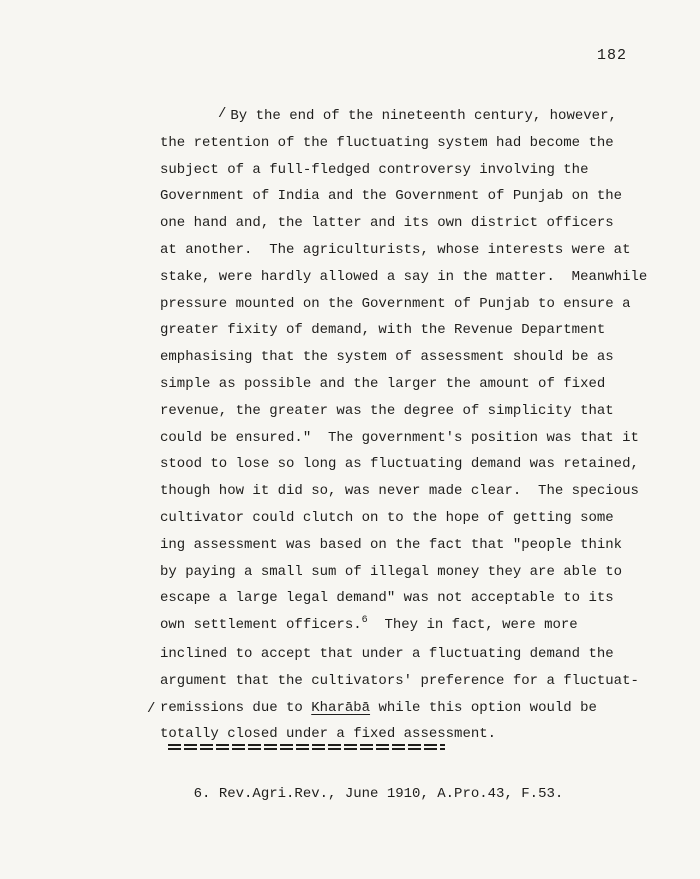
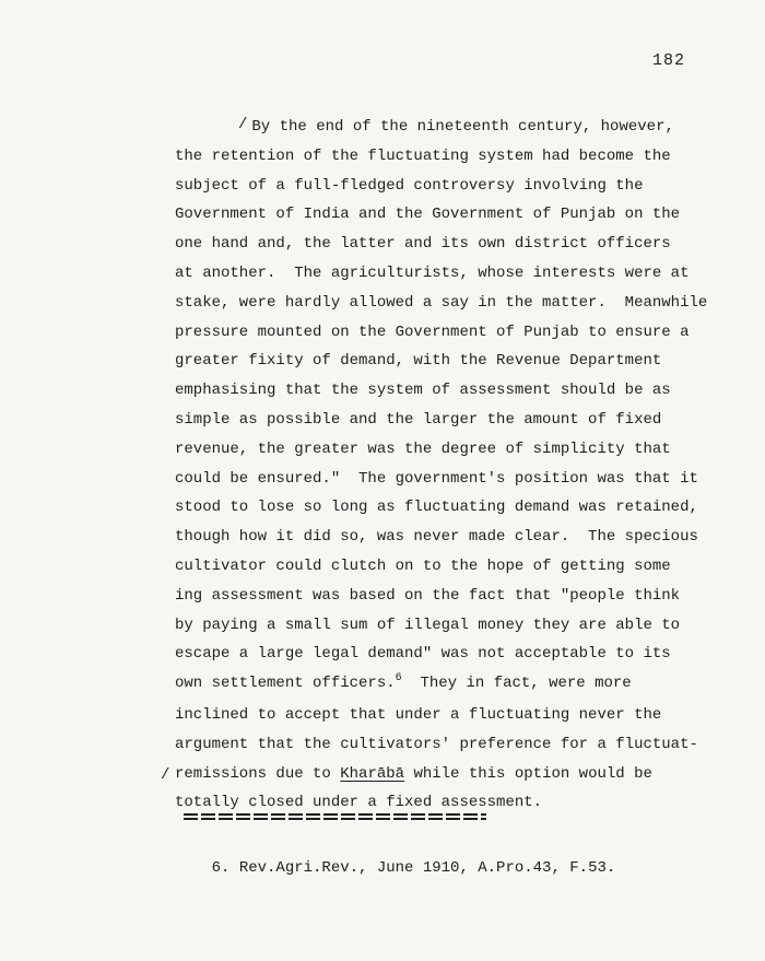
  182
  / By the end of the nineteenth century, however,
  the retention of the fluctuating system had become the
  subject of a full-fledged controversy involving the
  Government of India and the Government of Punjab on the
  one hand and, the latter and its own district officers
  at another. The agriculturists, whose interests were at
  stake, were hardly allowed a say in the matter. Meanwhile
  pressure mounted on the Government of Punjab to ensure a
  greater fixity of demand, with the Revenue Department
  emphasising that the system of assessment should be as
  simple as possible and the larger the amount of fixed
  revenue, the greater was the degree of simplicity that
  could be ensured." The government's position was that it
  stood to lose so long as fluctuating demand was retained,
  though how it did so, was never made clear. The specious
  cultivator could clutch on to the hope of getting some
  ing assessment was based on the fact that "people think
  by paying a small sum of illegal money they are able to
  escape a large legal demand" was not acceptable to its
  own settlement officers.6 They in fact, were more
- inclined to accept that under a fluctuating demand the
+ inclined to accept that under a fluctuating never the
  argument that the cultivators' preference for a fluctuat-
  /
  remissions due to Kharābā while this option would be
  totally closed under a fixed assessment.
  6. Rev.Agri.Rev., June 1910, A.Pro.43, F.53.
